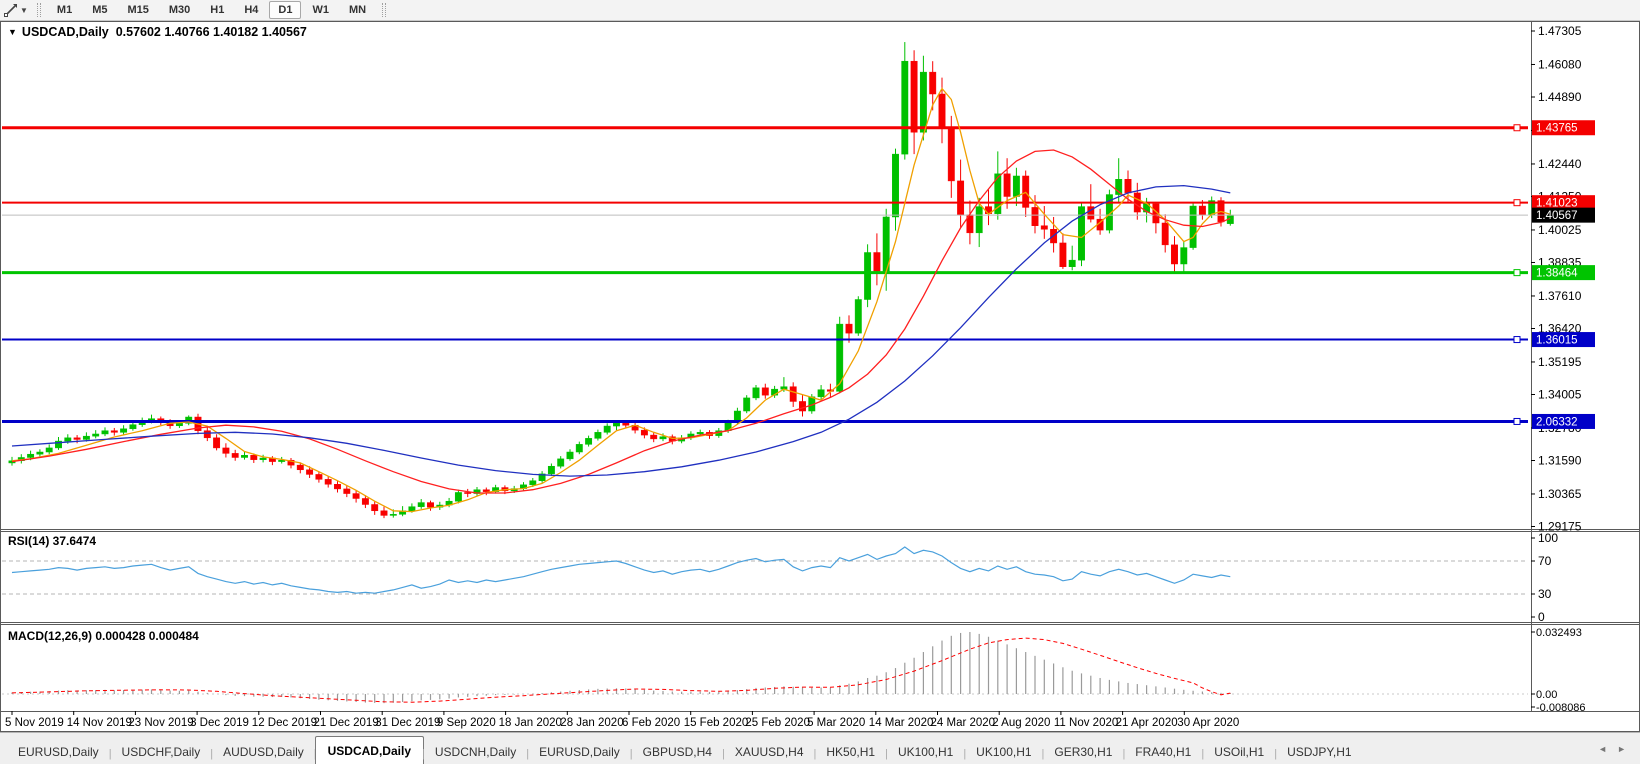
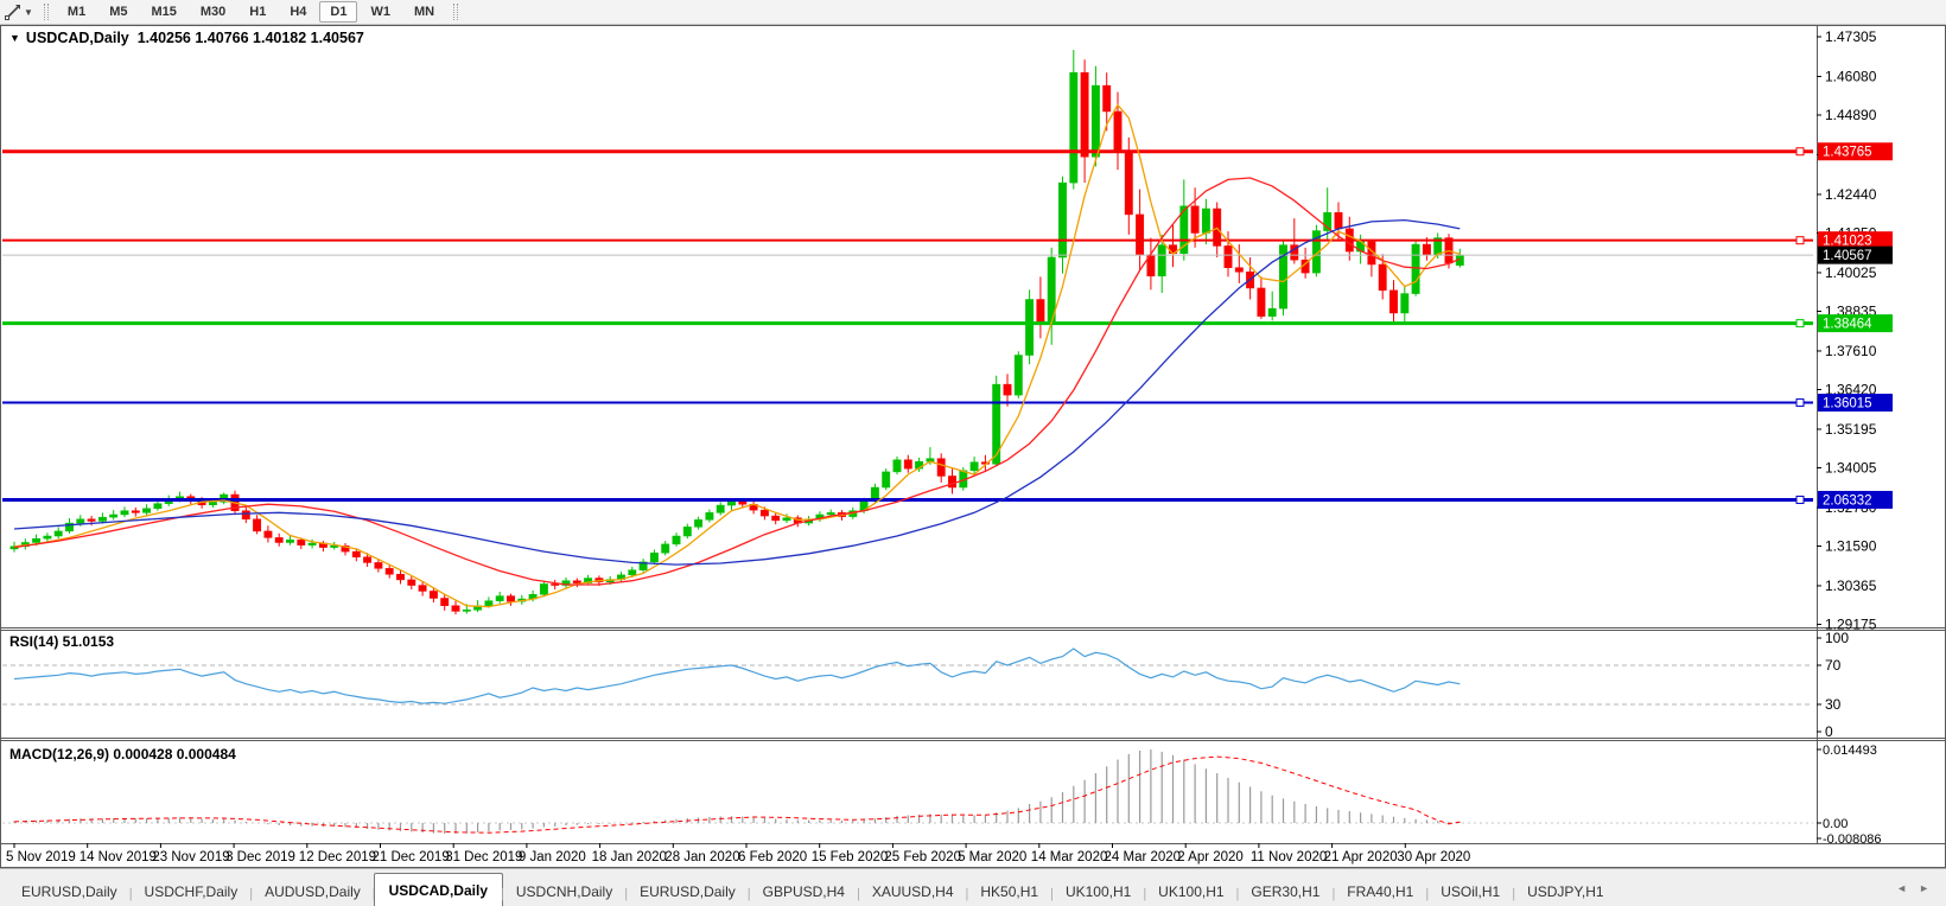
  ▼
  M1
  M5
  M15
  M30
  H1
  H4
  D1
  W1
  MN
  1.47305
  1.46080
  1.44890
  1.42440
  1.40025
  1.38835
  1.37610
  1.36420
  1.35195
  1.34005
  1.31590
  1.30365
  1.29175
  1.43765
  1.41023
  1.38464
  1.36015
  2.06332
  1.40567
  100
  70
  30
  0
- 0.032493
+ 0.014493
  0.00
  -0.008086
  5 Nov 2019
  14 Nov 2019
  23 Nov 2019
  3 Dec 2019
  12 Dec 2019
  21 Dec 2019
  31 Dec 2019
- 9 Sep 2020
+ 9 Jan 2020
  18 Jan 2020
  28 Jan 2020
  6 Feb 2020
  15 Feb 2020
  25 Feb 2020
  5 Mar 2020
  14 Mar 2020
  24 Mar 2020
- 2 Aug 2020
+ 2 Apr 2020
  11 Nov 2020
  21 Apr 2020
  30 Apr 2020
- ▼ USDCAD,Daily 0.57602 1.40766 1.40182 1.40567
+ ▼ USDCAD,Daily 1.40256 1.40766 1.40182 1.40567
- RSI(14) 37.6474
+ RSI(14) 51.0153
  MACD(12,26,9) 0.000428 0.000484
  EURUSD,Daily
  |
  USDCHF,Daily
  |
  AUDUSD,Daily
  USDCAD,Daily
  |
  USDCNH,Daily
  |
  EURUSD,Daily
  |
  GBPUSD,H4
  |
  XAUUSD,H4
  |
  HK50,H1
  |
  UK100,H1
  |
  UK100,H1
  |
  GER30,H1
  |
  FRA40,H1
  |
  USOil,H1
  |
  USDJPY,H1
  ◄
  ►
